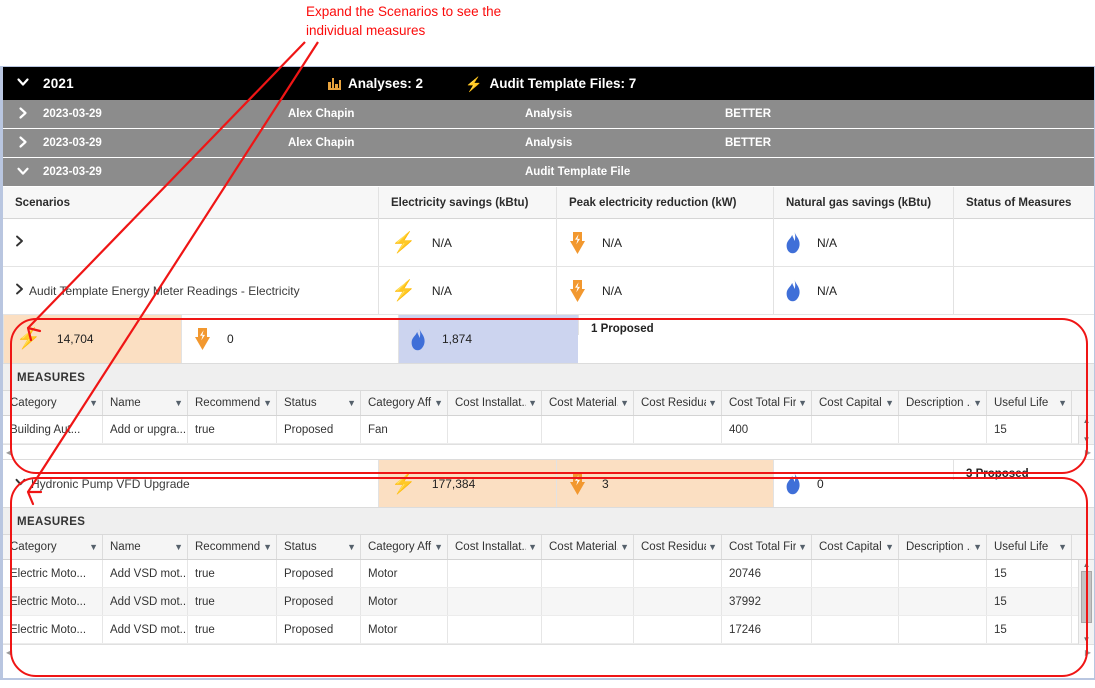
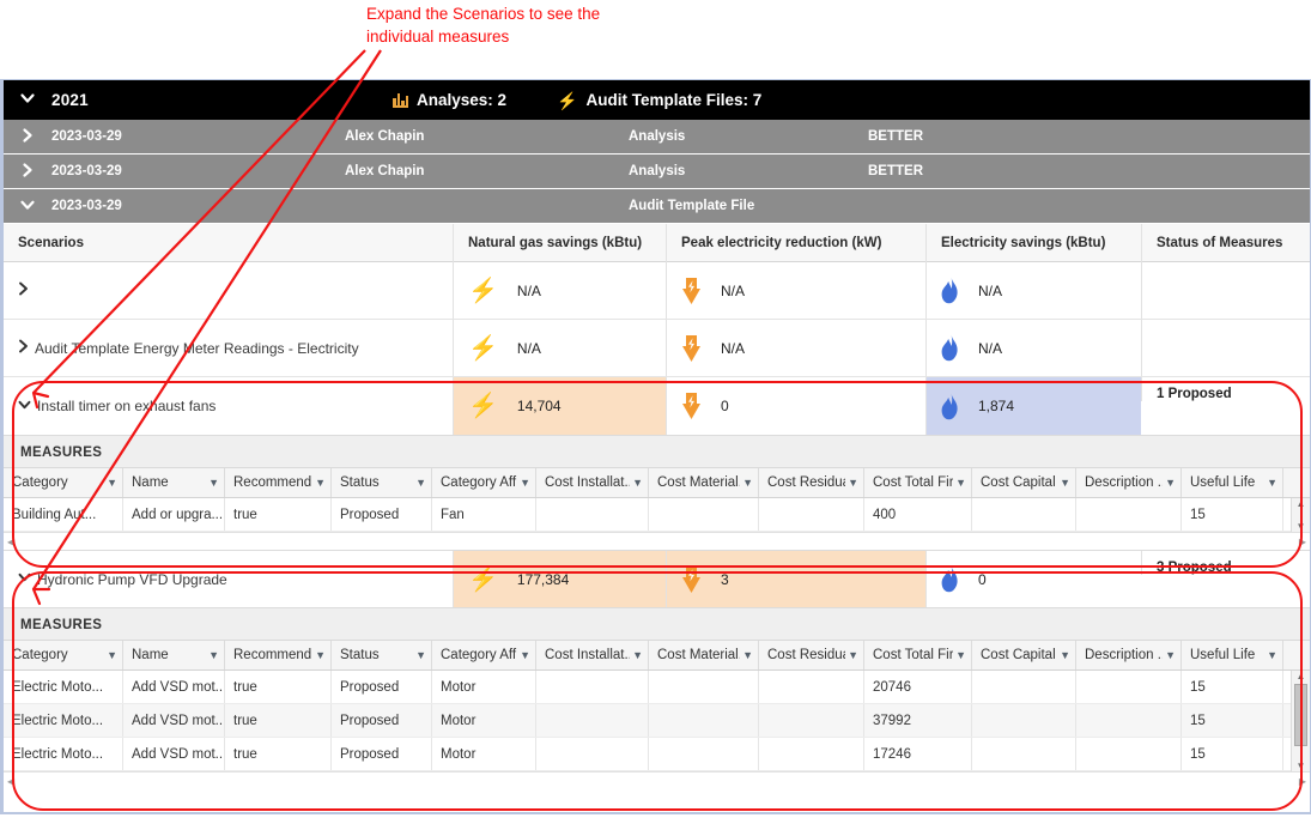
  2021
  Analyses: 2
  ⚡
  Audit Template Files: 7
  2023-03-29
  Alex Chapin
  Analysis
  BETTER
  2023-03-29
  Alex Chapin
  Analysis
  BETTER
  2023-03-29
  Audit Template File
  Scenarios
- Electricity savings (kBtu)
+ Natural gas savings (kBtu)
  Peak electricity reduction (kW)
- Natural gas savings (kBtu)
+ Electricity savings (kBtu)
  Status of Measures
  ⚡
  N/A
  N/A
  N/A
  Audit Template Energyeter Readings - Electricity
  ⚡
  N/A
  N/A
  N/A
+ Install timer on exhaust fans
  ⚡
  14,704
  0
  1,874
  1 Proposed
  MEASURES
  Category
  ▼
  Name
  ▼
  Recommend
  ▼
  Status
  ▼
  Category Aff
  ▼
  Cost Installat.
  ▼
  Cost Material
  ▼
  Cost Residu
  ▼
  Cost Total Fir
  ▼
  Cost Capital
  ▼
  Description .
  ▼
  Useful Life
  ▼
  Building Au...
  Add or upgra...
  true
  Proposed
  Fan
  400
  15
  ▲
  ▼
  ◀
  ▶
  Hydronic Pump VFD Upgrade
  ⚡
  177,384
  3
  0
  3 Proposed
  MEASURES
  Category
  ▼
  Name
  ▼
  Recommend
  ▼
  Status
  ▼
  Category Aff
  ▼
  Cost Installat.
  ▼
  Cost Material
  ▼
  Cost Residu
  ▼
  Cost Total Fir
  ▼
  Cost Capital
  ▼
  Description .
  ▼
  Useful Life
  ▼
  Electric Moto...
  Add VSD mot...
  true
  Proposed
  Motor
  20746
  15
  Electric Moto...
  Add VSD mot...
  true
  Proposed
  Motor
  37992
  15
  Electric Moto...
  Add VSD mot...
  true
  Proposed
  Motor
  17246
  15
  ▲
  ▼
  ◀
  ▶
  Expand the Scenarios to see the
  individual measures
